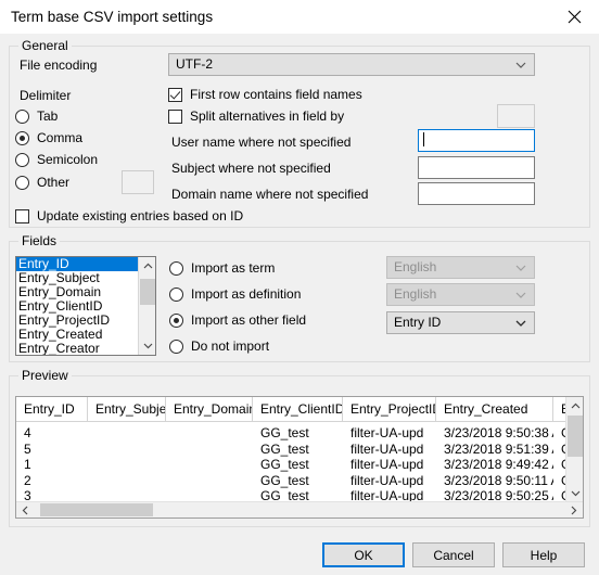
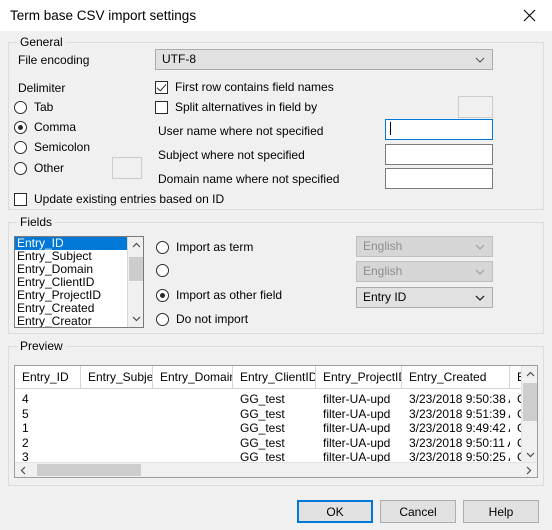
  Term base CSV import settings
  General
  File encoding
- UTF-2
+ UTF-8
  Delimiter
  Tab
  Comma
  Semicolon
  Other
  First row contains field names
  Split alternatives in field by
  User name where not specified
  Subject where not specified
  Domain name where not specified
  Update existing entries based on ID
  Fields
  Entry_ID
  Entry_Subject
  Entry_Domain
  Entry_ClientID
  Entry_ProjectID
  Entry_Created
  Entry_Creator
  Import as term
- Import as definition
  Import as other field
  Do not import
  English
  English
  Entry ID
  Preview
  Entry_ID
  Entry_Subje
  Entry_Domain
  Entry_ClientID
  Entry_ProjectI
  Entry_Created
  4
  GG_test
  filter-UA-upd
  3/23/2018 9:50:38
  5
  GG_test
  filter-UA-upd
  3/23/2018 9:51:39
  1
  GG_test
  filter-UA-upd
  3/23/2018 9:49:42
  2
  GG_test
  filter-UA-upd
  3/23/2018 9:50:11
  3
  GG_test
  filter-UA-upd
  3/23/2018 9:50:25
  OK
  Cancel
  Help
